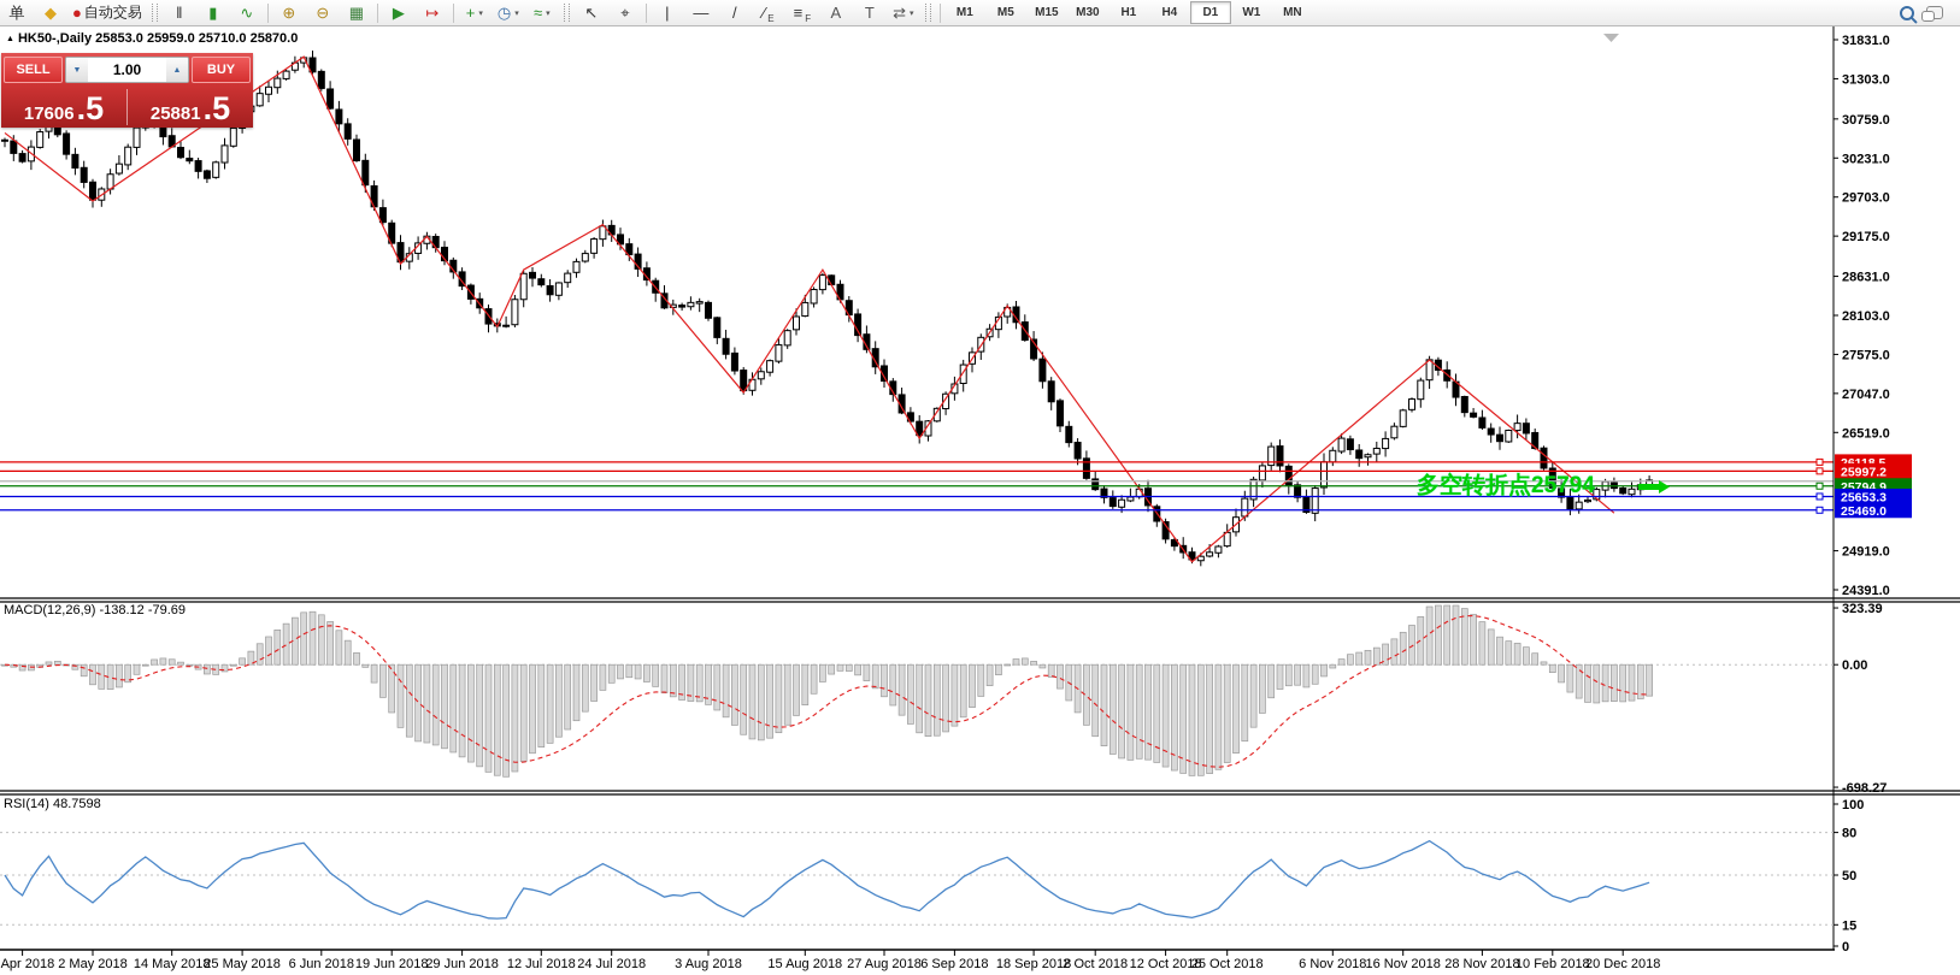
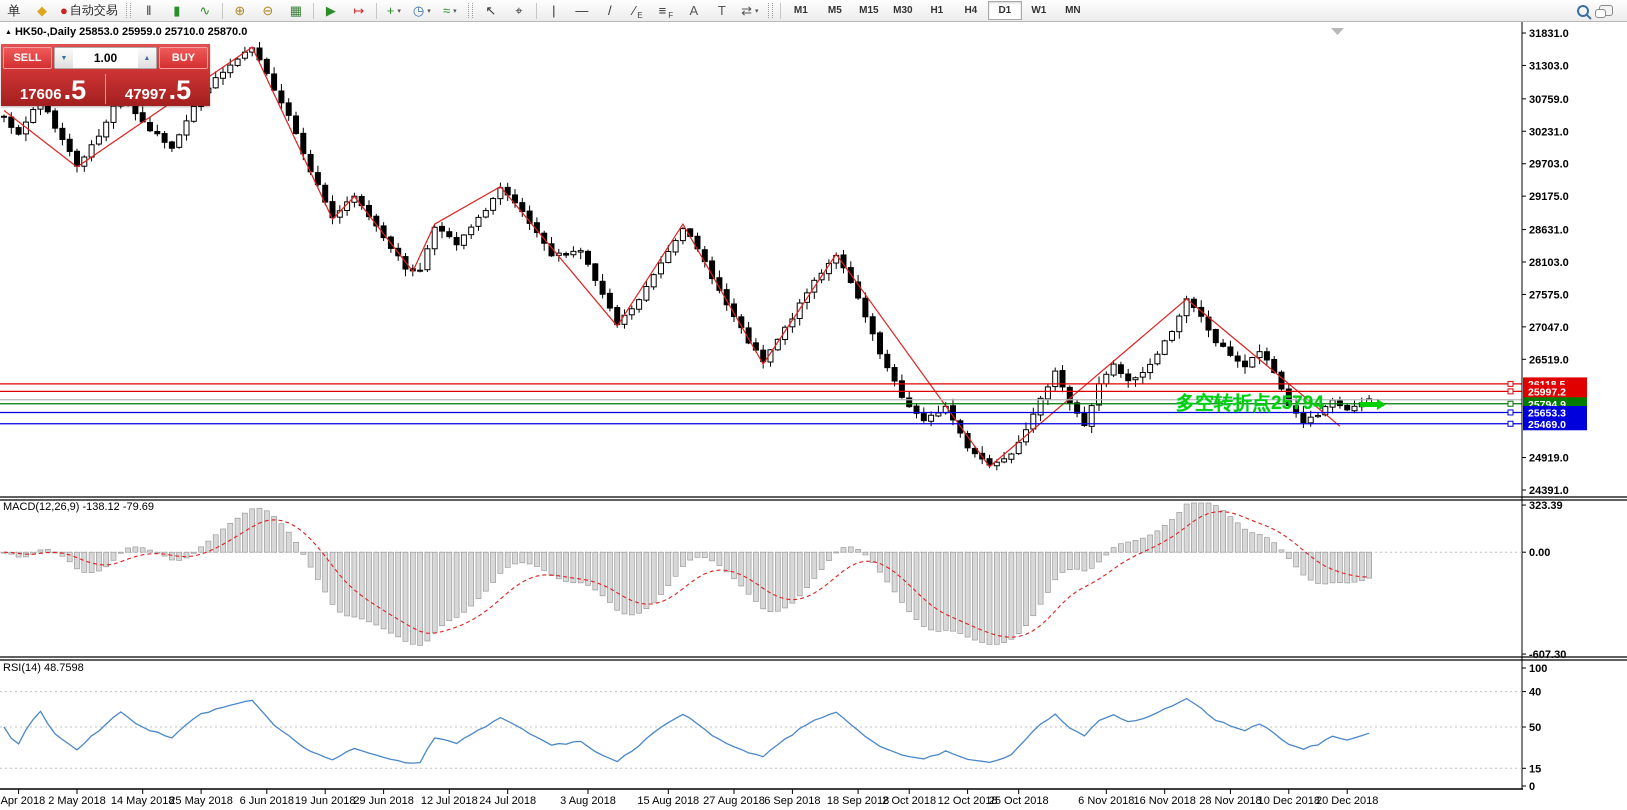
  单
  ◆
  ●
  自动交易
  ‖
  ▮
  ∿
  ⊕
  ⊖
  ▦
  ▶
  ↦
  +
  ◷
  ≈
  ↖
  ⌖
  |
  —
  /
  ∕
  E
  ≡
  F
  A
  T
  ⇄
  M1
  M5
  M15
  M30
  H1
  H4
  D1
  W1
  MN
  31831.0
  31303.0
  30759.0
  30231.0
  29703.0
  29175.0
  28631.0
  28103.0
  27575.0
  27047.0
  26519.0
  24919.0
  24391.0
  25997.2
  25794.9
  25653.3
  25469.0
  323.39
  0.00
- -698.27
+ -607.30
  100
- 80
+ 40
  50
  15
  0
  Apr 2018
  2 May 2018
  14 May 2018
  25 May 2018
  6 Jun 2018
  19 Jun 2018
  29 Jun 2018
  12 Jul 2018
  24 Jul 2018
  3 Aug 2018
  15 Aug 2018
  27 Aug 2018
  6 Sep 2018
  18 Sep 2018
  2 Oct 2018
  12 Oct 2018
  25 Oct 2018
  6 Nov 2018
  16 Nov 2018
  28 Nov 2018
- 10 Feb 2018
+ 10 Dec 2018
  20 Dec 2018
  HK50-,Daily 25853.0 25959.0 25710.0 25870.0
  SELL
  1.00
  BUY
  17606
  .5
- 25881
+ 47997
  .5
  MACD(12,26,9) -138.12 -79.69
  RSI(14) 48.7598
  多空转折点25794
